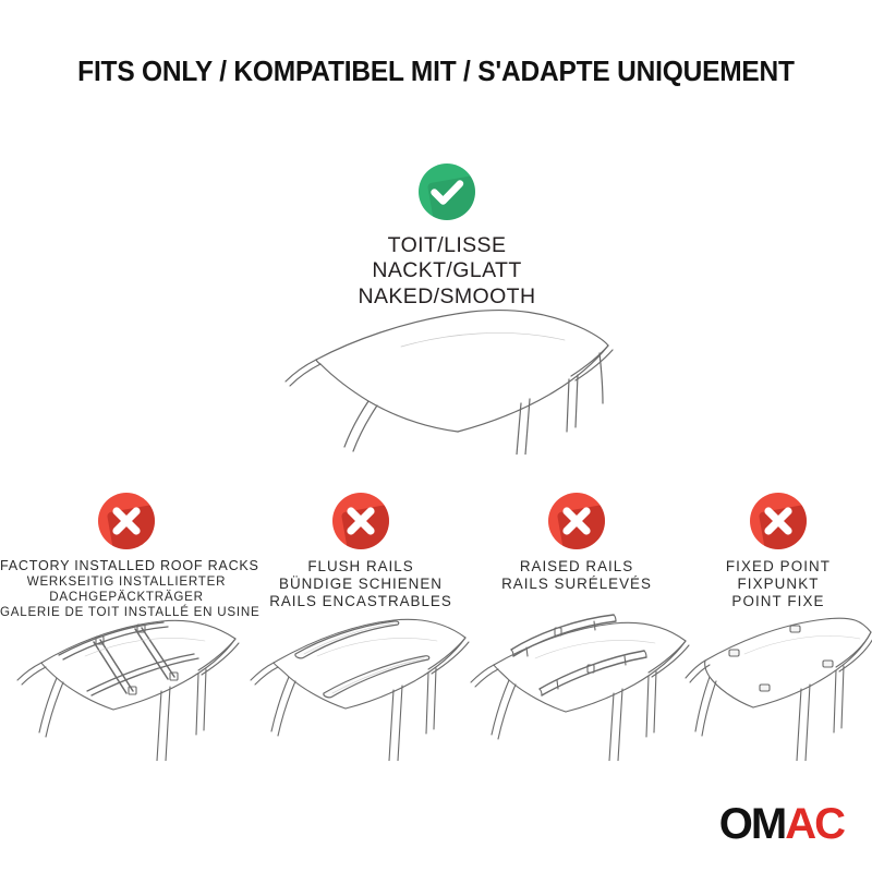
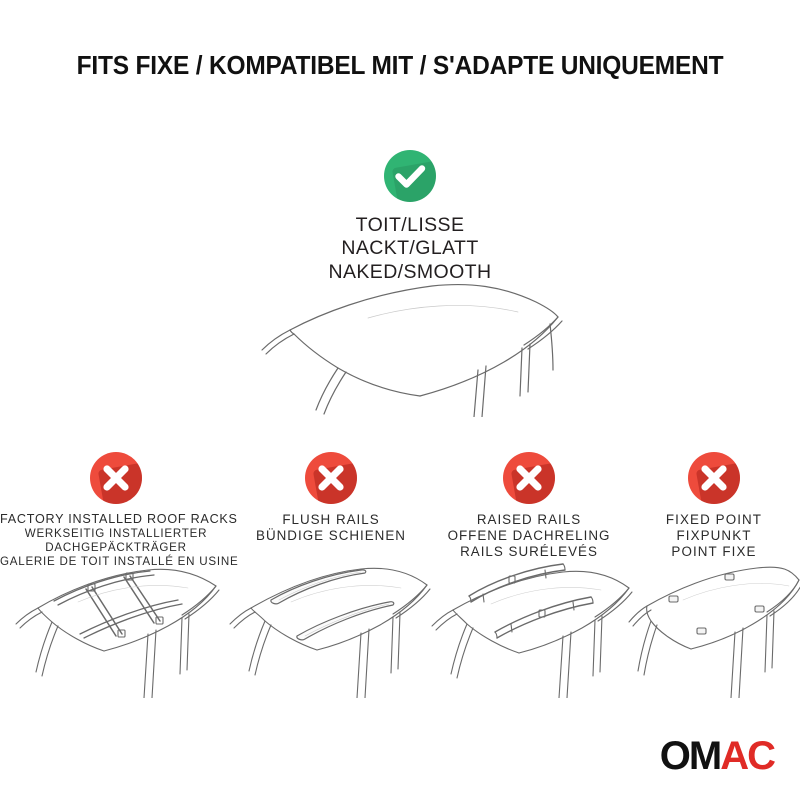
- FITS ONLY / KOMPATIBEL MIT / S'ADAPTE UNIQUEMENT
+ FITS FIXE / KOMPATIBEL MIT / S'ADAPTE UNIQUEMENT
  TOIT/LISSE
  NACKT/GLATT
  NAKED/SMOOTH
  FACTORY INSTALLED ROOF RACK
  WERKSEITIG INSTALLIERTER
  DACHGEPÄCKTRÄGER
  GALERIE DE TOIT INSTALLÉ EN USIN
  FLUSH RAILS
  BÜNDIGE SCHIENEN
- RAILS ENCASTRABLES
  RAISED RAILS
+ OFFENE DACHRELING
  RAILS SURÉLEVÉS
  FIXED POINT
  FIXPUNKT
  POINT FIXE
  OMAC
